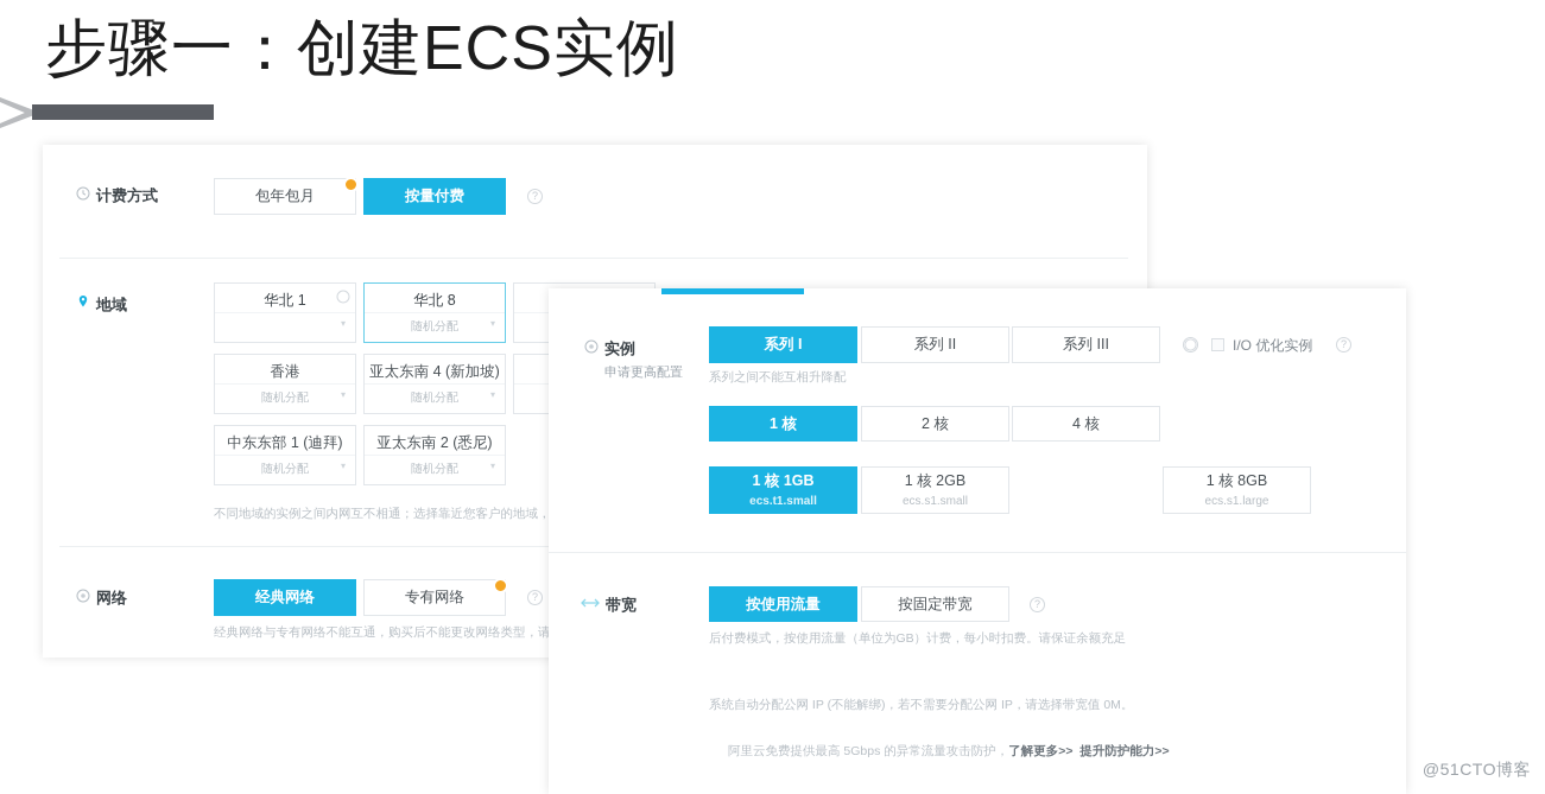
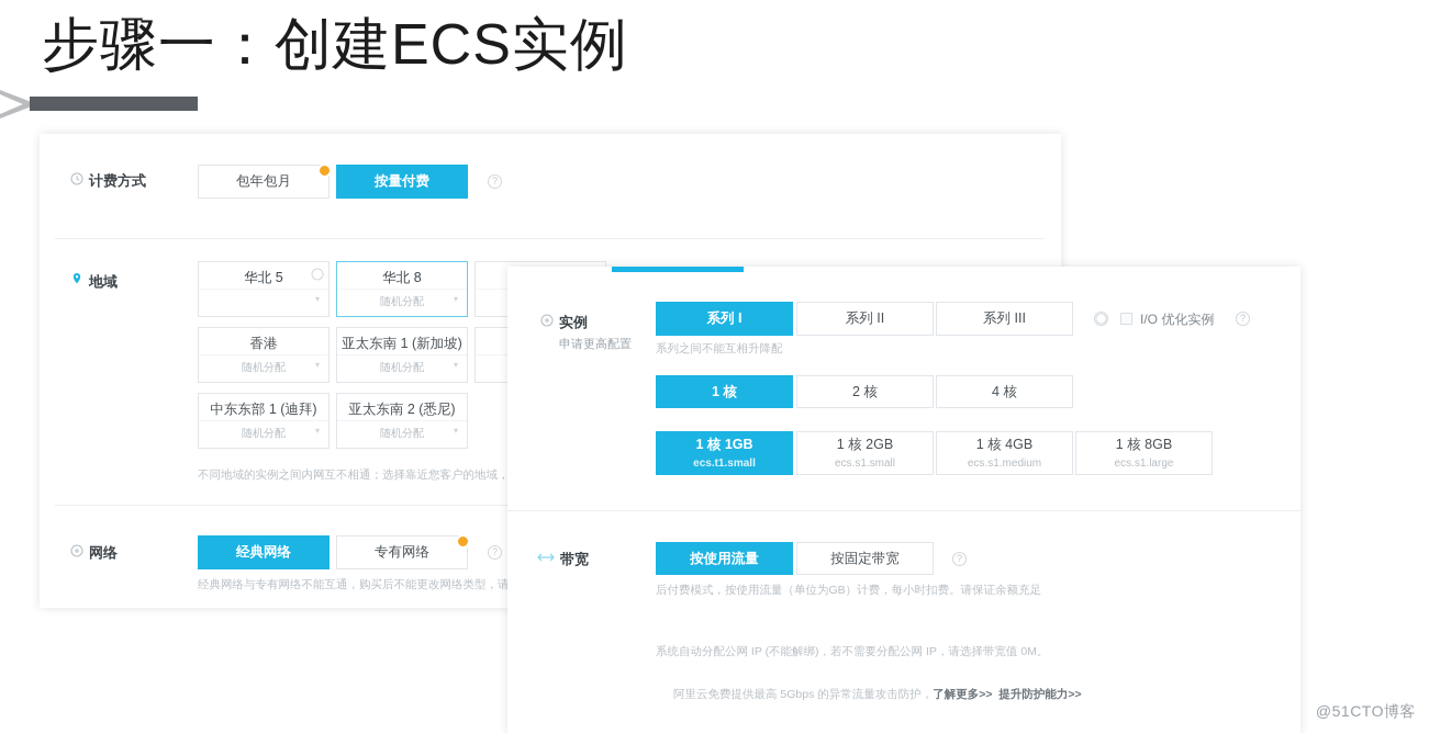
  步骤一：创建ECS实例
  计费方式
  包年包月
  按量付费
  ?
  地域
- 华北 1
+ 华北 5
  ▾
  华北 8
  随机分配
  ▾
  香港
  随机分配
  ▾
- 亚太东南 4 (新加坡)
+ 亚太东南 1 (新加坡)
  随机分配
  ▾
  中东东部 1 (迪拜)
  随机分配
  ▾
  亚太东南 2 (悉尼)
  随机分配
  ▾
  不同地域的实例之间内网互不相通；选择靠近您客户的地域，
  网络
  经典网络
  专有网络
  ?
  经典网络与专有网络不能互通，购买后不能更改网络类型，请
  实例
  申请更高配置
  系列 I
  系列 II
  系列 III
  I/O 优化实例
  ?
  系列之间不能互相升降配
  1 核
  2 核
  4 核
  1 核 1GB
  ecs.t1.small
  1 核 2GB
  ecs.s1.small
+ 1 核 4GB
+ ecs.s1.medium
  1 核 8GB
  ecs.s1.large
  带宽
  按使用流量
  按固定带宽
  ?
  后付费模式，按使用流量（单位为GB）计费，每小时扣费。请保证余额充足
  系统自动分配公网 IP (不能解绑)，若不需要分配公网 IP，请选择带宽值 0M。
  阿里云免费提供最高 5Gbps 的异常流量攻击防护，了解更多>> 提升防护能力>>
  @51CTO博客
